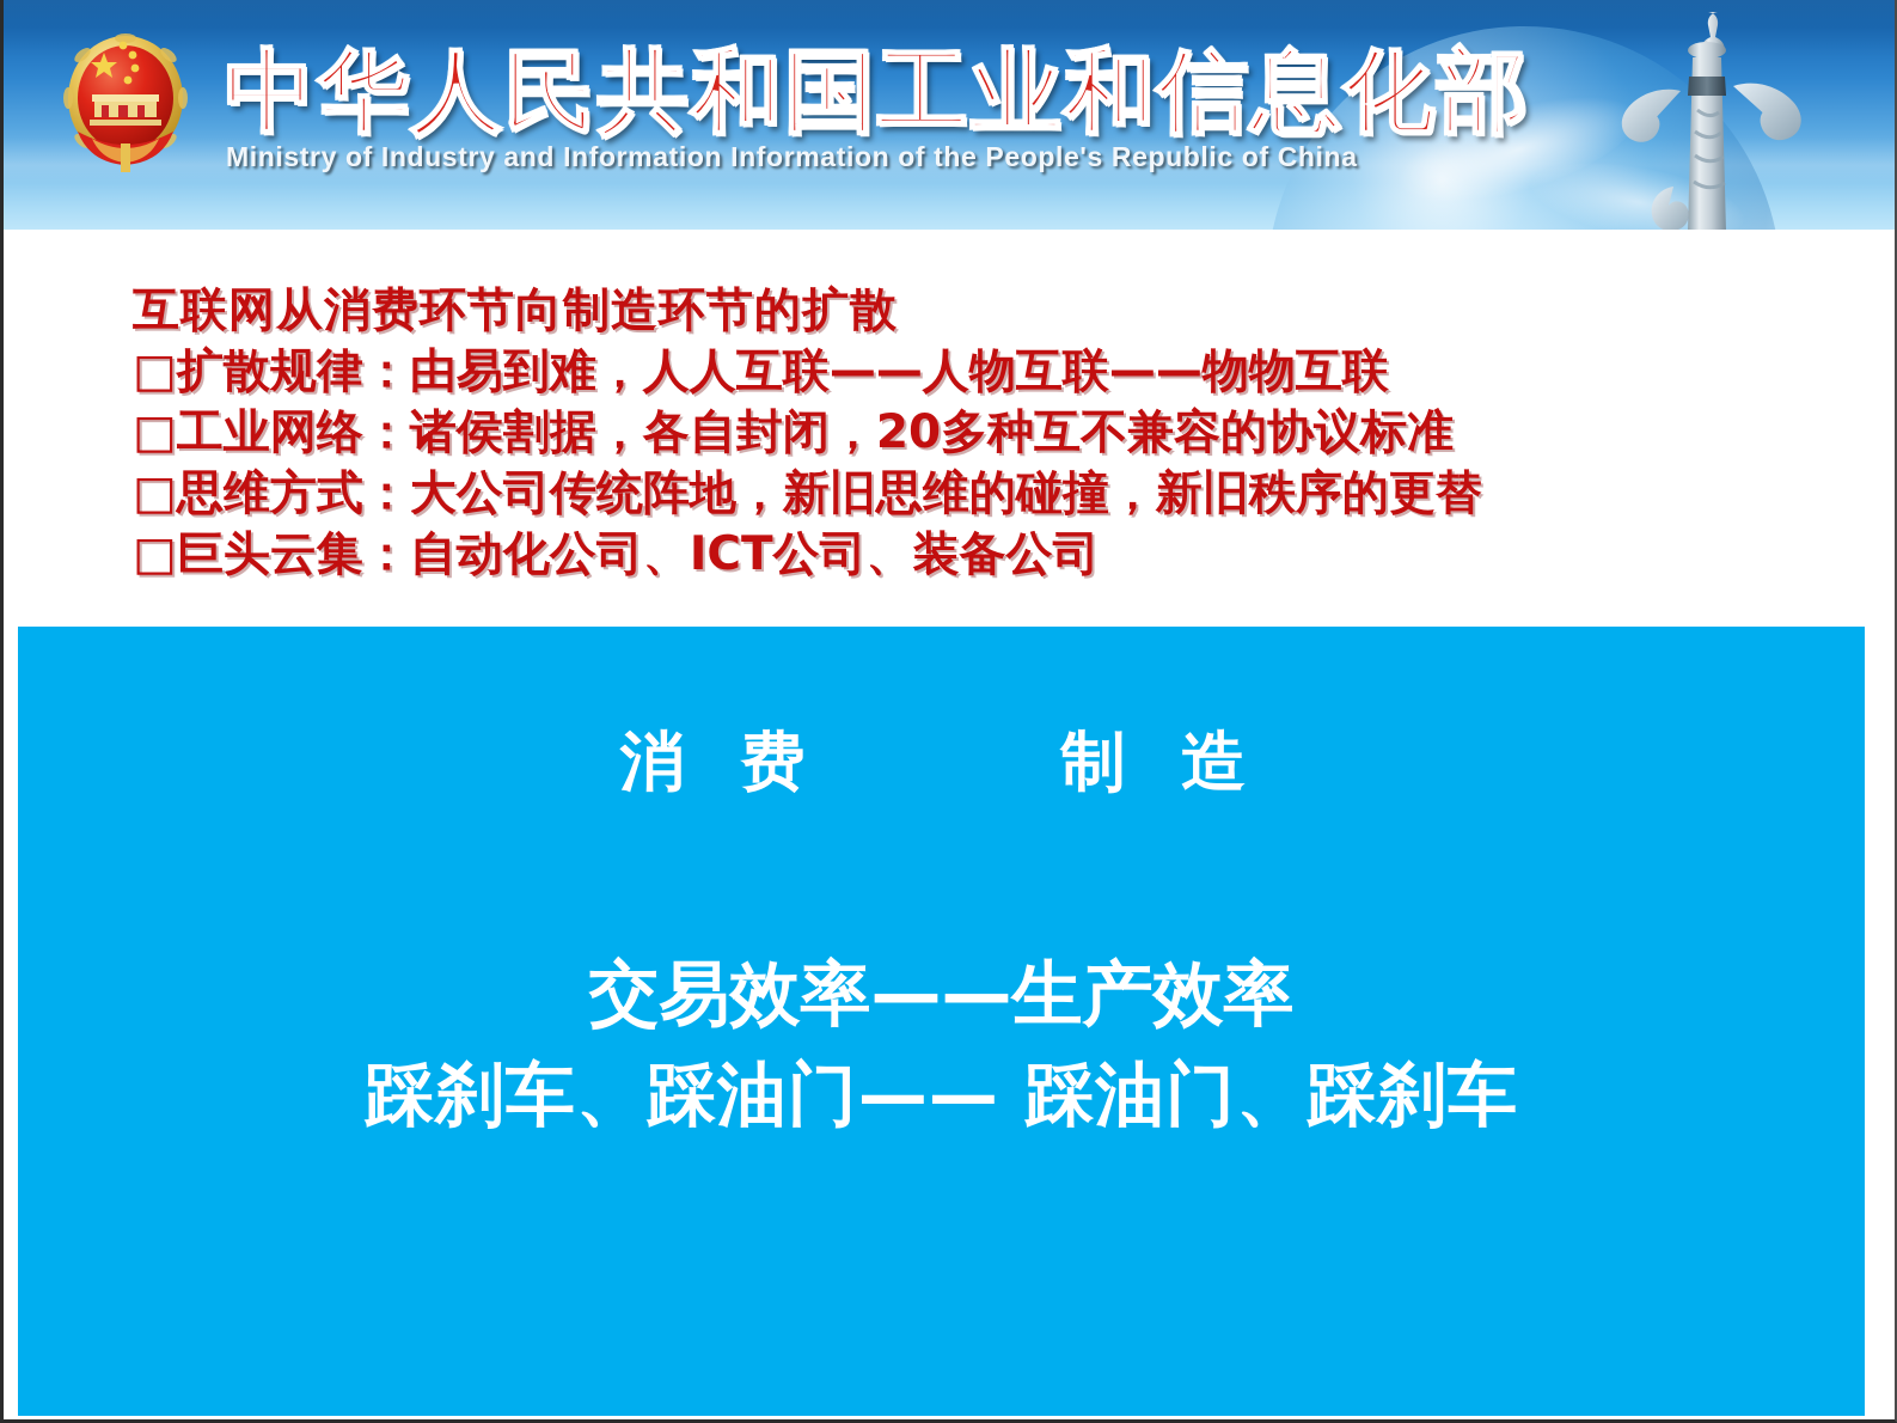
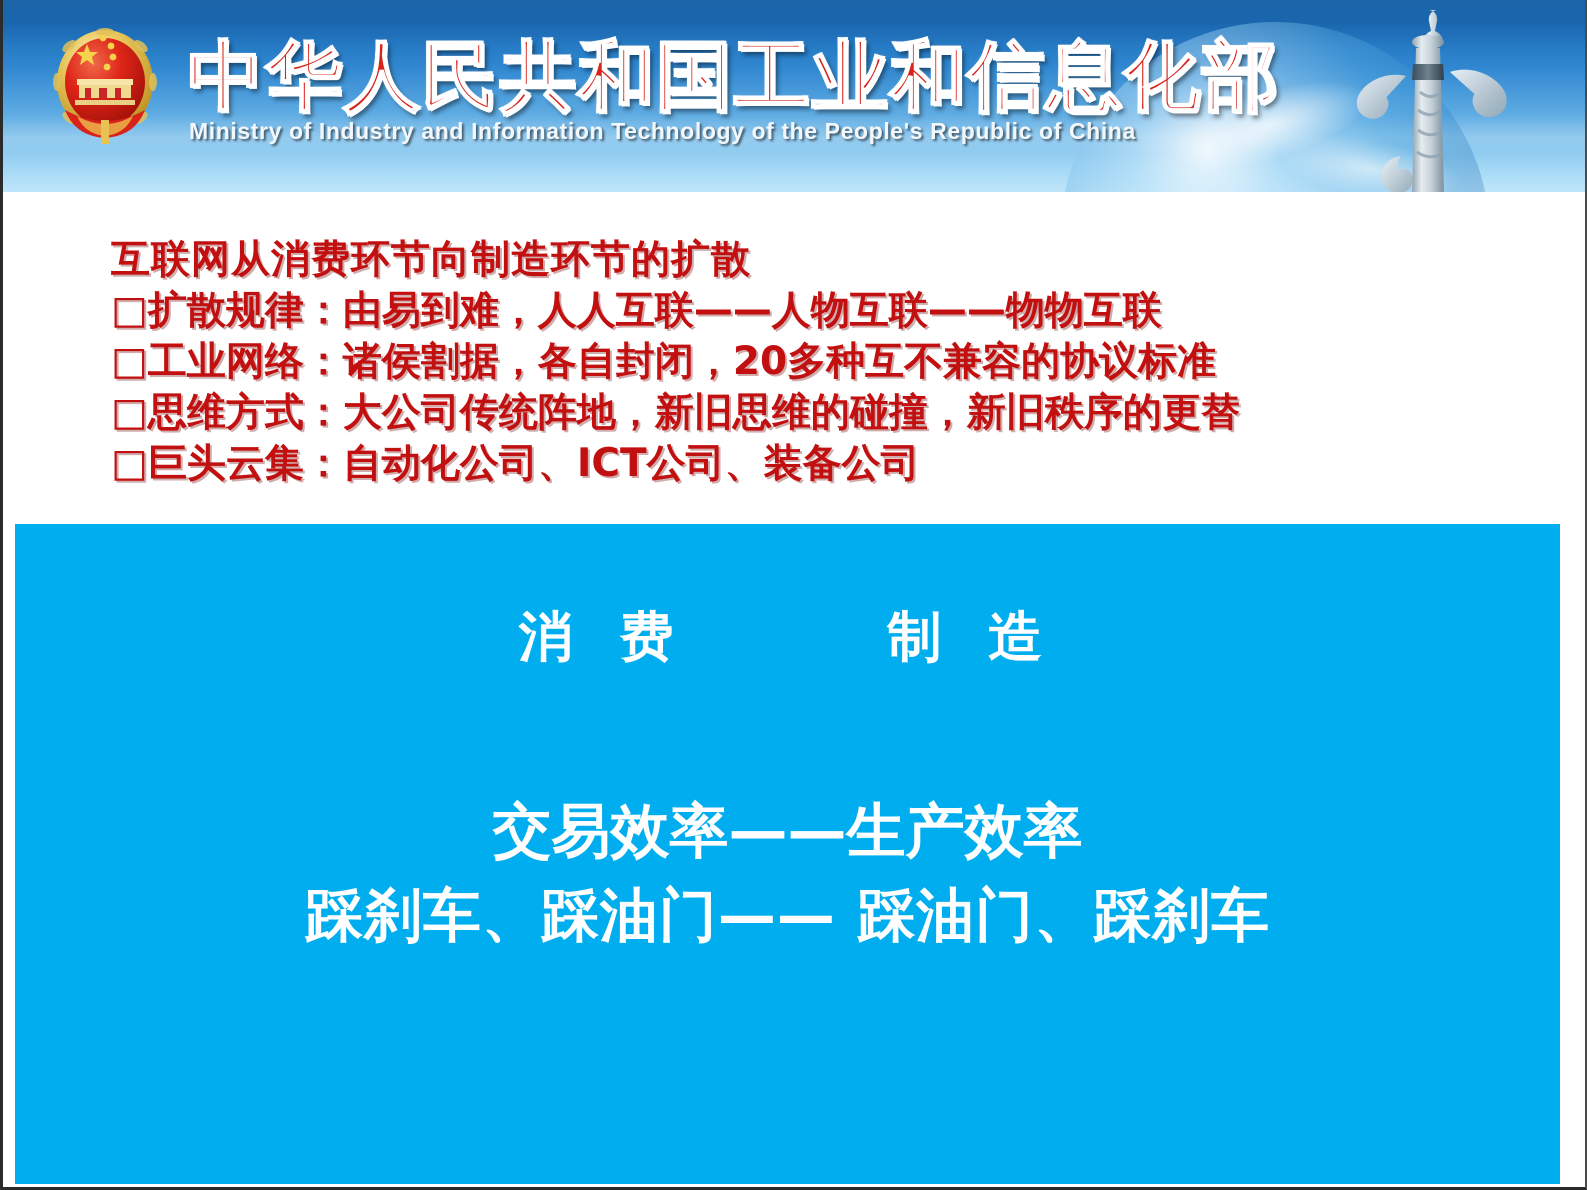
  中华人民共和国工业和信息化部
- Ministry of Industry and Information Information of the People's Republic of China
+ Ministry of Industry and Information Technology of the People's Republic of China
  互联网从消费环节向制造环节的扩散
  □扩散规律：由易到难，人人互联——人物互联——物物互联
  □工业网络：诸侯割据，各自封闭，20多种互不兼容的协议标准
  □思维方式：大公司传统阵地，新旧思维的碰撞，新旧秩序的更替
  □巨头云集：自动化公司、ICT公司、装备公司
  消 费 制 造
  交易效率——生产效率
  踩刹车、踩油门—— 踩油门、踩刹车
